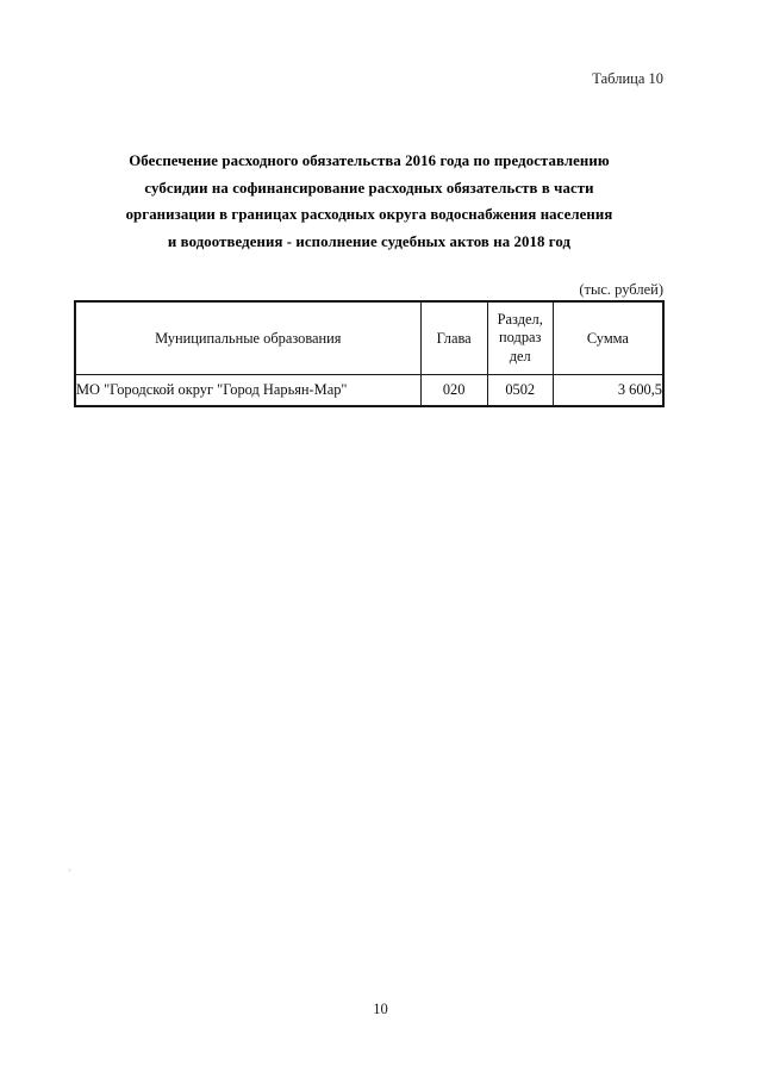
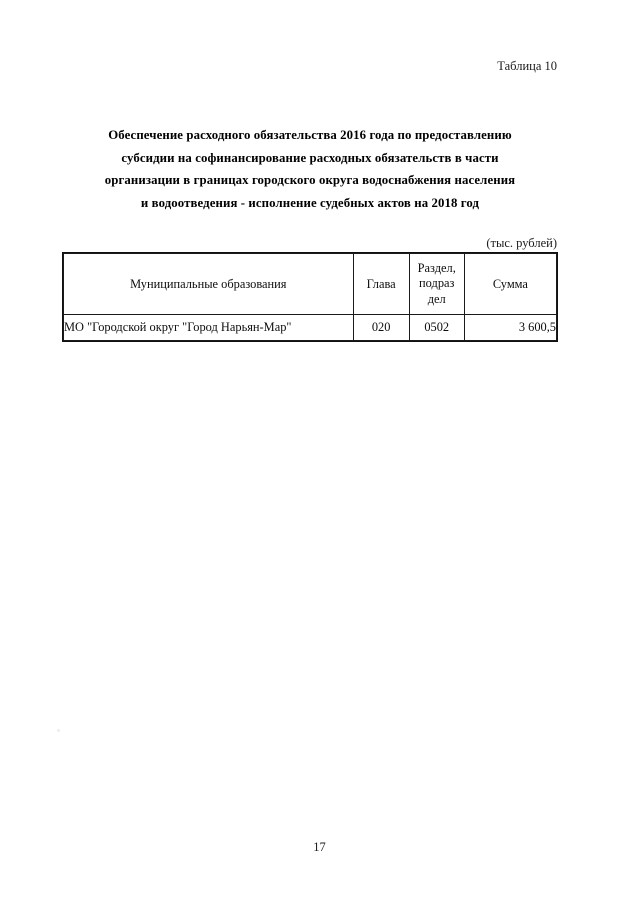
  Таблица 10
  Обеспечение расходного обязательства 2016 года по предоставлению
  субсидии на софинансирование расходных обязательств в части
- организации в границах расходных округа водоснабжения населения
+ организации в границах городского округа водоснабжения населения
  и водоотведения - исполнение судебных актов на 2018 год
  (тыс. рублей)
  Муниципальные образования	Глава	Раздел, подраз дел	Сумма
  МО "Городской округ "Город Нарьян-Мар"	020	0502	3 600,5
- 10
+ 17
